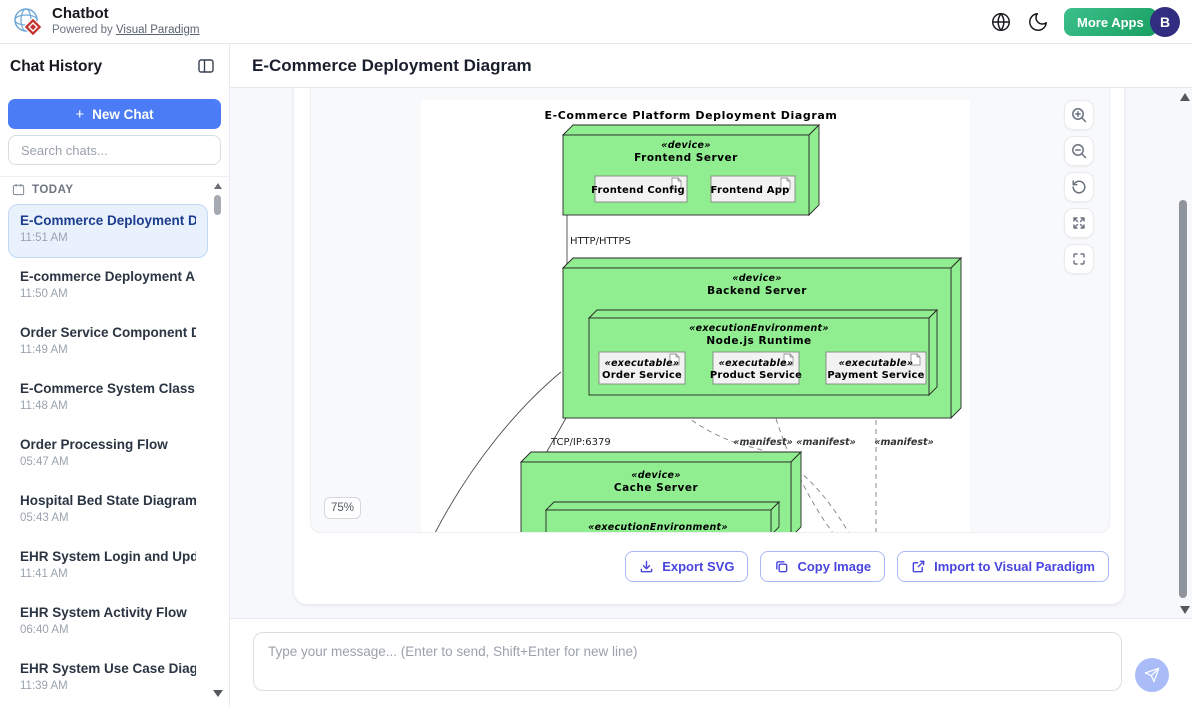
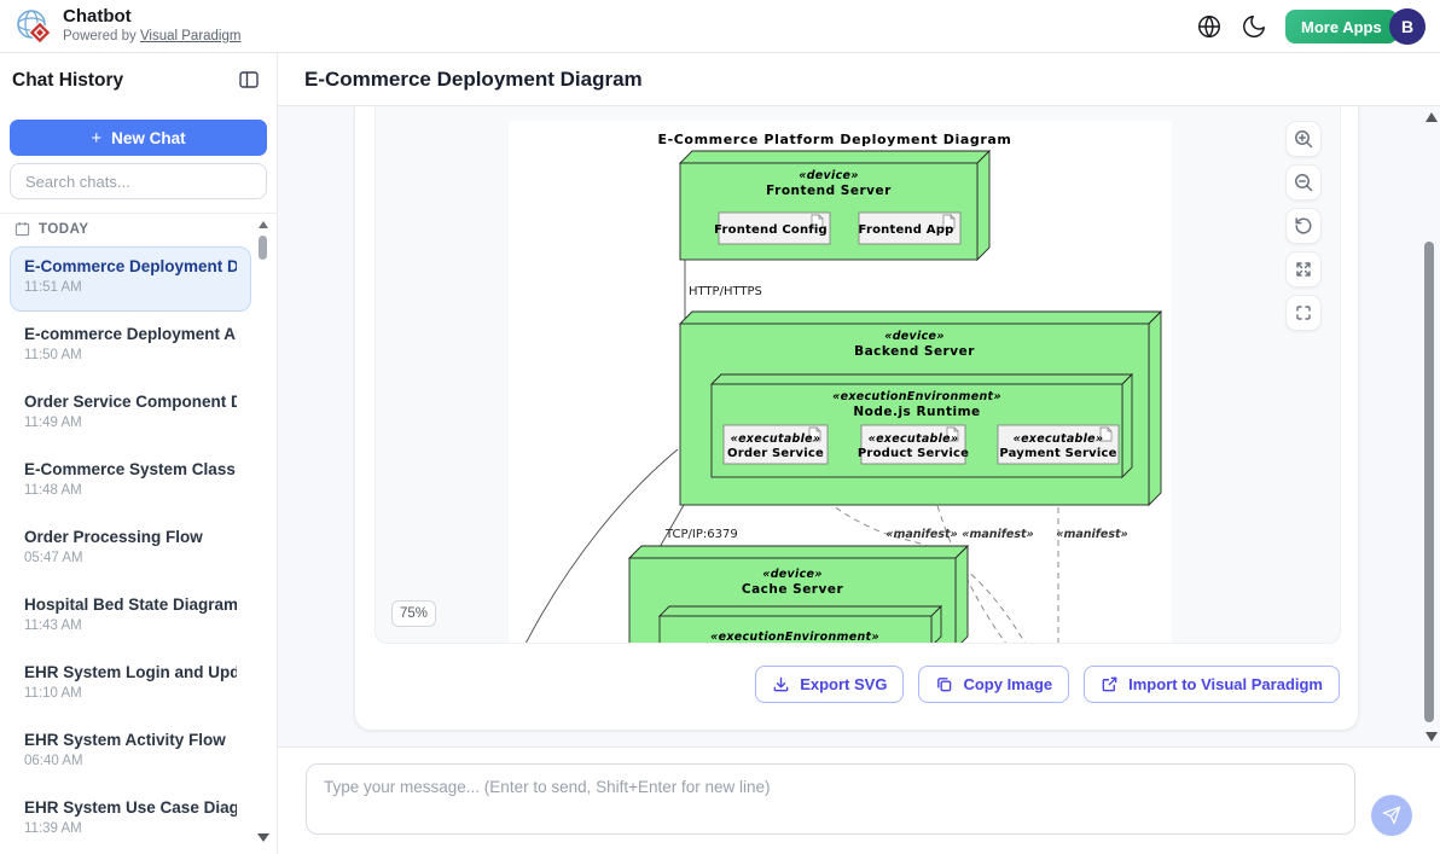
  Chatbot
  Powered by Visual Paradigm
  More Apps
  B
  Chat History
  +
  New Chat
  Search chats...
  TODAY
  E-Commerce Deployment D
  11:51 AM
  E-commerce Deployment A
  11:50 AM
  Order Service Component D
  11:49 AM
  E-Commerce System Class
  11:48 AM
  Order Processing Flow
  05:47 AM
  Hospital Bed State Diagram
- 05:43 AM
+ 11:43 AM
  EHR System Login and Upd
- 11:41 AM
+ 11:10 AM
  EHR System Activity Flow
  06:40 AM
  EHR System Use Case Diag
  11:39 AM
  E-Commerce Deployment Diagram
  E-Commerce Platform Deployment Diagram
  HTTP/HTTPS
  TCP/IP:6379
  «manifest»
  «manifest»
  «manifest»
  «device»
  Frontend Server
  Frontend Config
  Frontend App
  «device»
  Backend Server
  «executionEnvironment»
  Node.js Runtime
  «executable»
  Order Service
  «executable»
  Product Service
  «executable»
  Payment Service
  «device»
  Cache Server
  «executionEnvironment»
  75%
  Export SVG
  Copy Image
  Import to Visual Paradigm
  Type your message... (Enter to send, Shift+Enter for new line)
